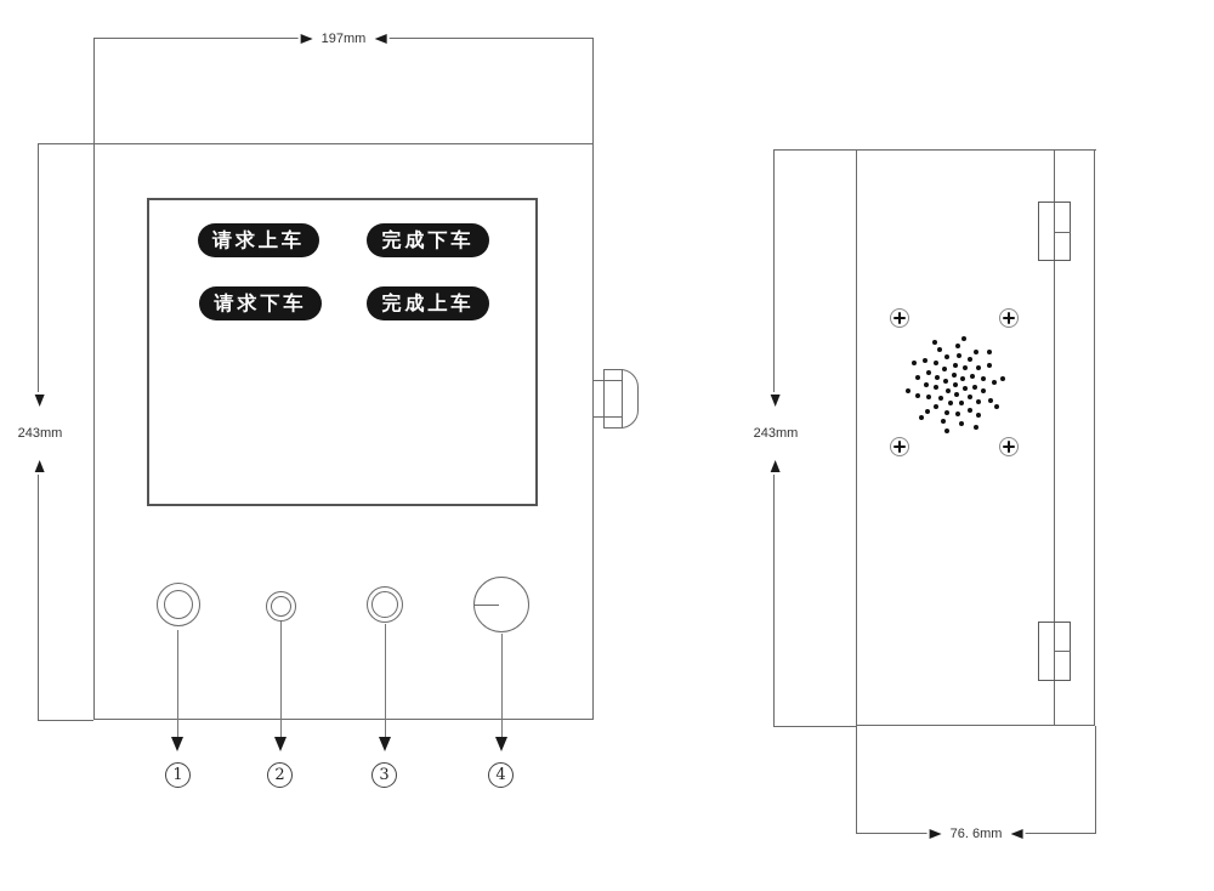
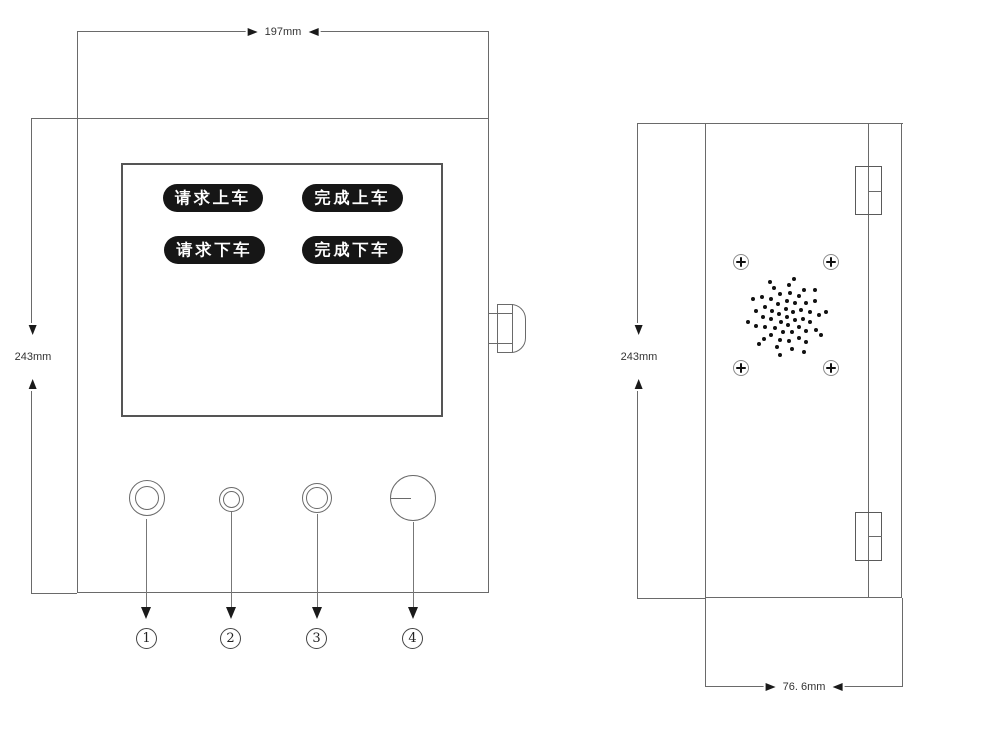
  197mm
  243mm
  请求上车
- 完成下车
+ 完成上车
  请求下车
- 完成上车
+ 完成下车
  1
  2
  3
  4
  243mm
  76. 6mm
